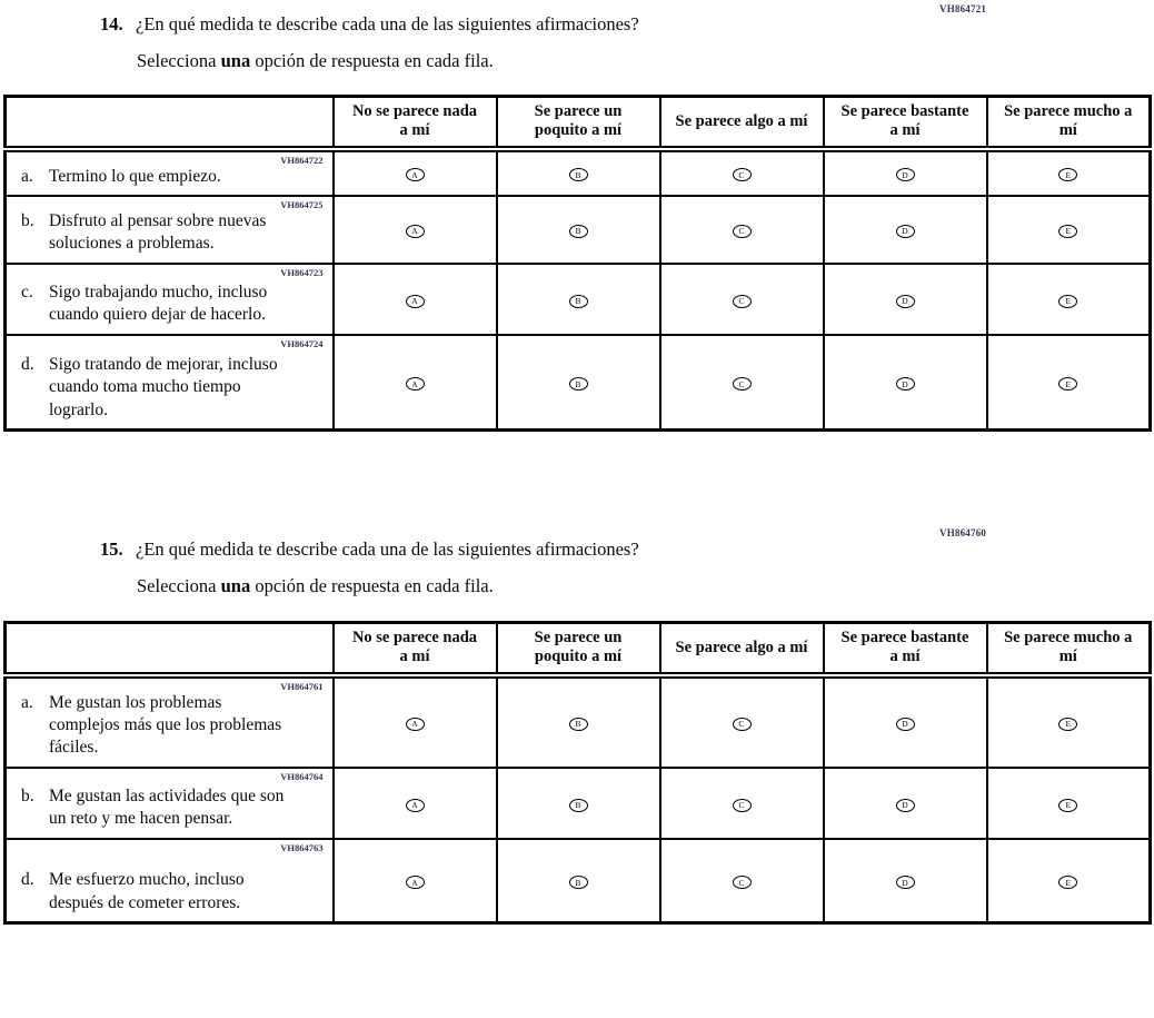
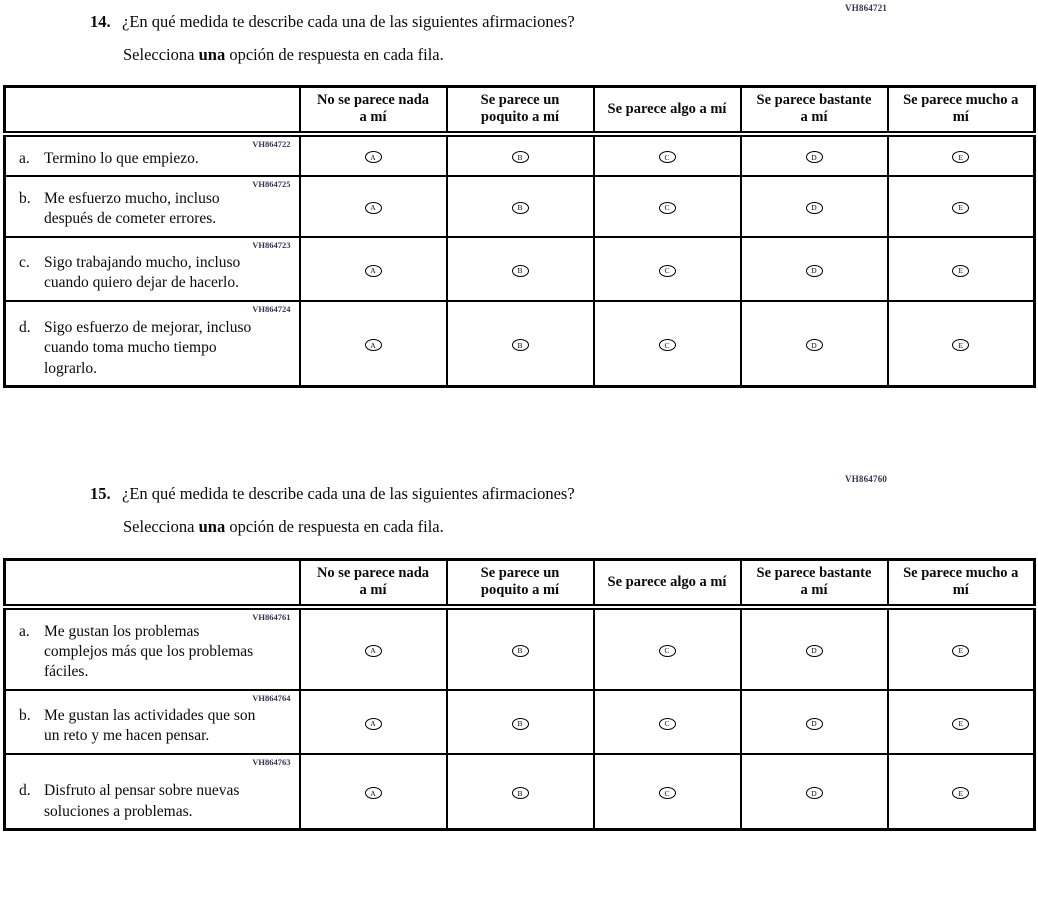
  VH864721
  14. ¿En qué medida te describe cada una de las siguientes afirmaciones?
  Selecciona una opción de respuesta en cada fila.
  	No se parece nada a mí	Se parece un poquito a mí	Se parece algo a mí	Se parece bastante a mí	Se parece mucho a mí
  VH864722 a. Termino lo que empiezo.	A	B	C	D	E
- VH864725 b. Disfruto al pensar sobre nuevas soluciones a problemas.	A	B	C	D	E
+ VH864725 b. Me esfuerzo mucho, incluso después de cometer errores.	A	B	C	D	E
  VH864723 c. Sigo trabajando mucho, incluso cuando quiero dejar de hacerlo.	A	B	C	D	E
- VH864724 d. Sigo tratando de mejorar, incluso cuando toma mucho tiempo lograrlo.	A	B	C	D	E
+ VH864724 d. Sigo esfuerzo de mejorar, incluso cuando toma mucho tiempo lograrlo.	A	B	C	D	E
  VH864760
  15. ¿En qué medida te describe cada una de las siguientes afirmaciones?
  Selecciona una opción de respuesta en cada fila.
  	No se parece nada a mí	Se parece un poquito a mí	Se parece algo a mí	Se parece bastante a mí	Se parece mucho a mí
  VH864761 a. Me gustan los problemas complejos más que los problemas fáciles.	A	B	C	D	E
  VH864764 b. Me gustan las actividades que son un reto y me hacen pensar.	A	B	C	D	E
- VH864763 d. Me esfuerzo mucho, incluso después de cometer errores.	A	B	C	D	E
+ VH864763 d. Disfruto al pensar sobre nuevas soluciones a problemas.	A	B	C	D	E
